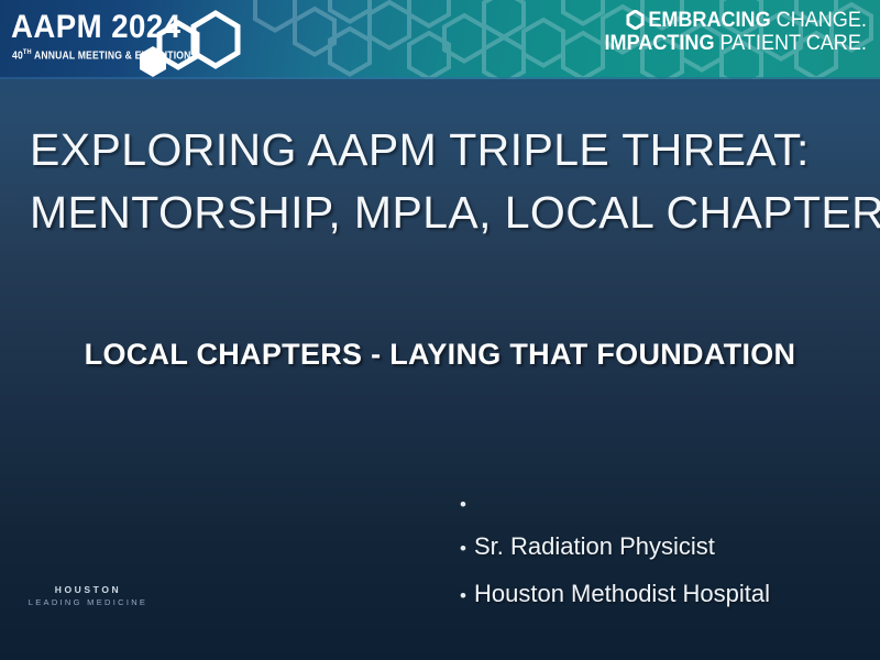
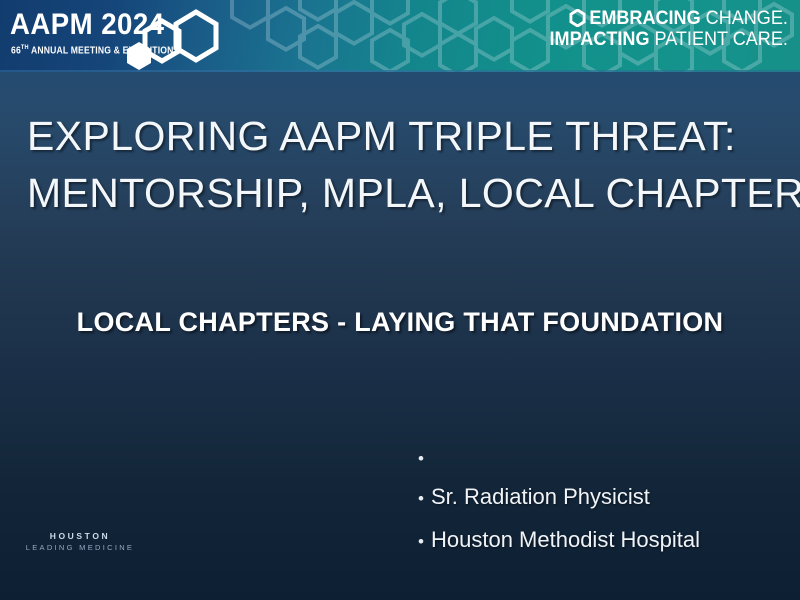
  AAPM 202
- 40 ANNUAL MEETING & EITION
+ 66 ANNUAL MEETING & EITION
  EMBRACING CHANGE.
  IMPACTING PATIENT CARE.
  EXPLORING AAPM TRIPLE THREAT:
  MENTORSHIP, MPLA, LOCAL CHAPTER
  LOCAL CHAPTERS - LAYING THAT FOUNDATION
  •
  •
  Sr. Radiation Physicist
  •
  Houston Methodist Hospital
  HOUSTON
  LEADING MEDICINE
